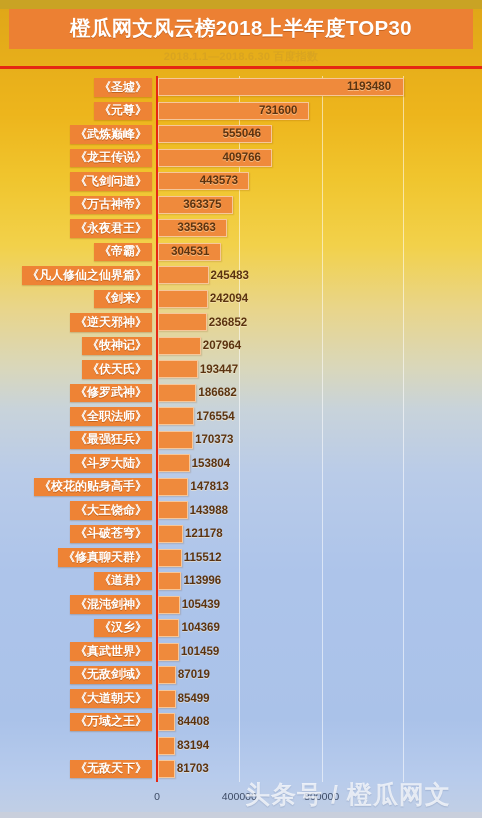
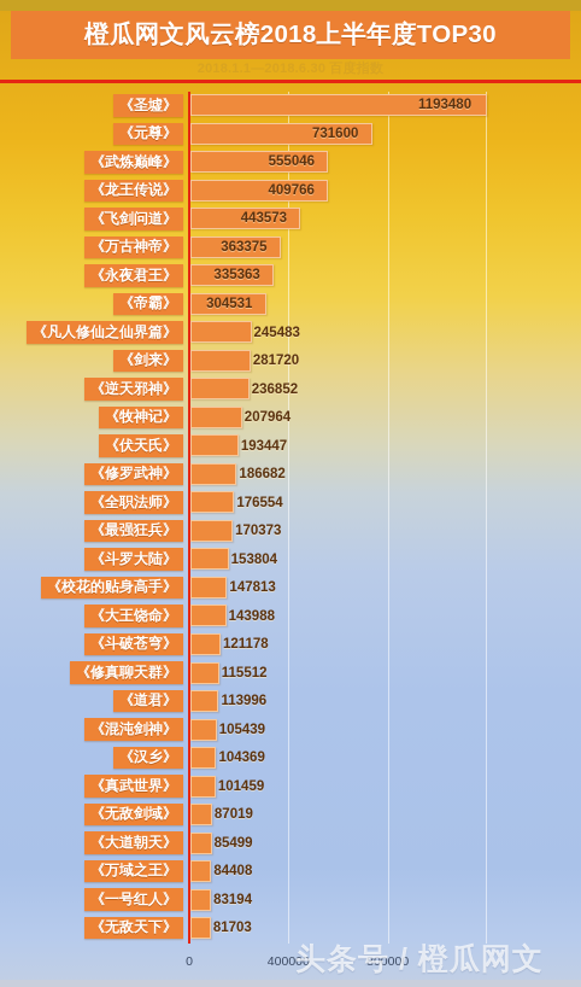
  橙瓜网文风云榜2018上半年度TOP30
  《圣墟》
  1193480
  《元尊》
  731600
  《武炼巅峰》
  555046
  《龙王传说》
  409766
  《飞剑问道》
  443573
  《万古神帝》
  363375
  《永夜君王》
  335363
  《帝霸》
  304531
  《凡人修仙之仙界篇》
  245483
  《剑来》
- 242094
+ 281720
  《逆天邪神》
  236852
  《牧神记》
  207964
  《伏天氏》
  193447
  《修罗武神》
  186682
  《全职法师》
  176554
  《最强狂兵》
  170373
  《斗罗大陆》
  153804
  《校花的贴身高手》
  147813
  《大王饶命》
  143988
  《斗破苍穹》
  121178
  《修真聊天群》
  115512
  《道君》
  113996
  《混沌剑神》
  105439
  《汉乡》
  104369
  《真武世界》
  101459
  《无敌剑域》
  87019
  《大道朝天》
  85499
  《万域之王》
  84408
+ 《一号红人》
  83194
  《无敌天下》
  81703
  0
  400000
  800000
  头条号 / 橙瓜网文
